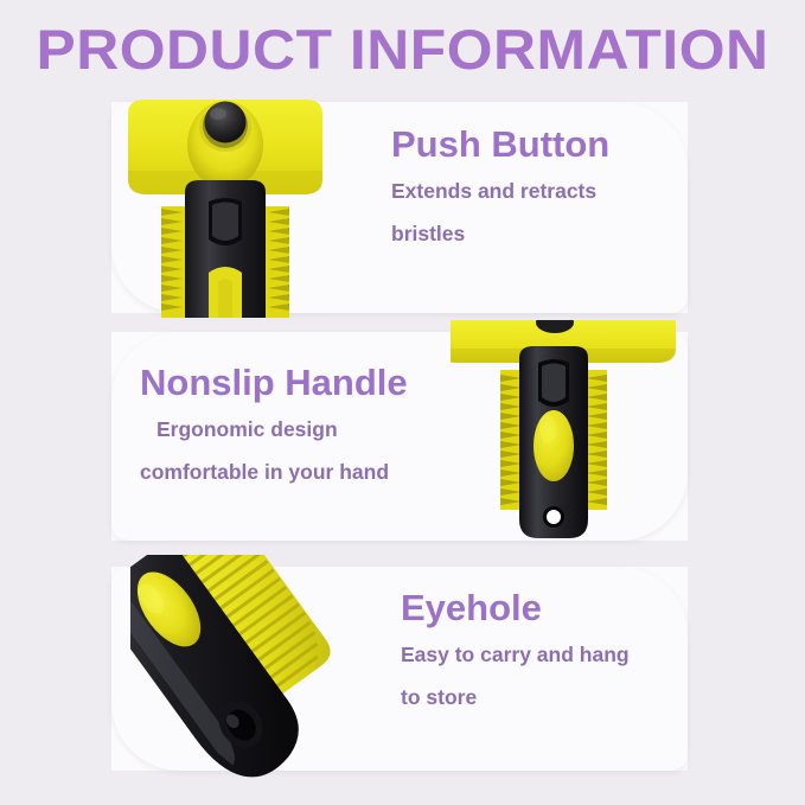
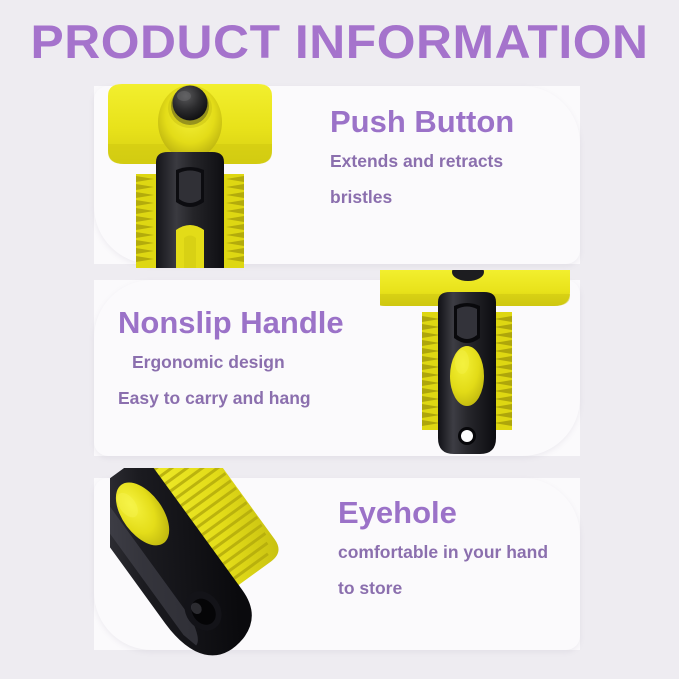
  PRODUCT INFORMATION
  Push Button
  Extends and retracts
  bristles
  Nonslip Handle
  Ergonomic design
- comfortable in your hand
+ Easy to carry and hang
  Eyehole
- Easy to carry and hang
+ comfortable in your hand
  to store
